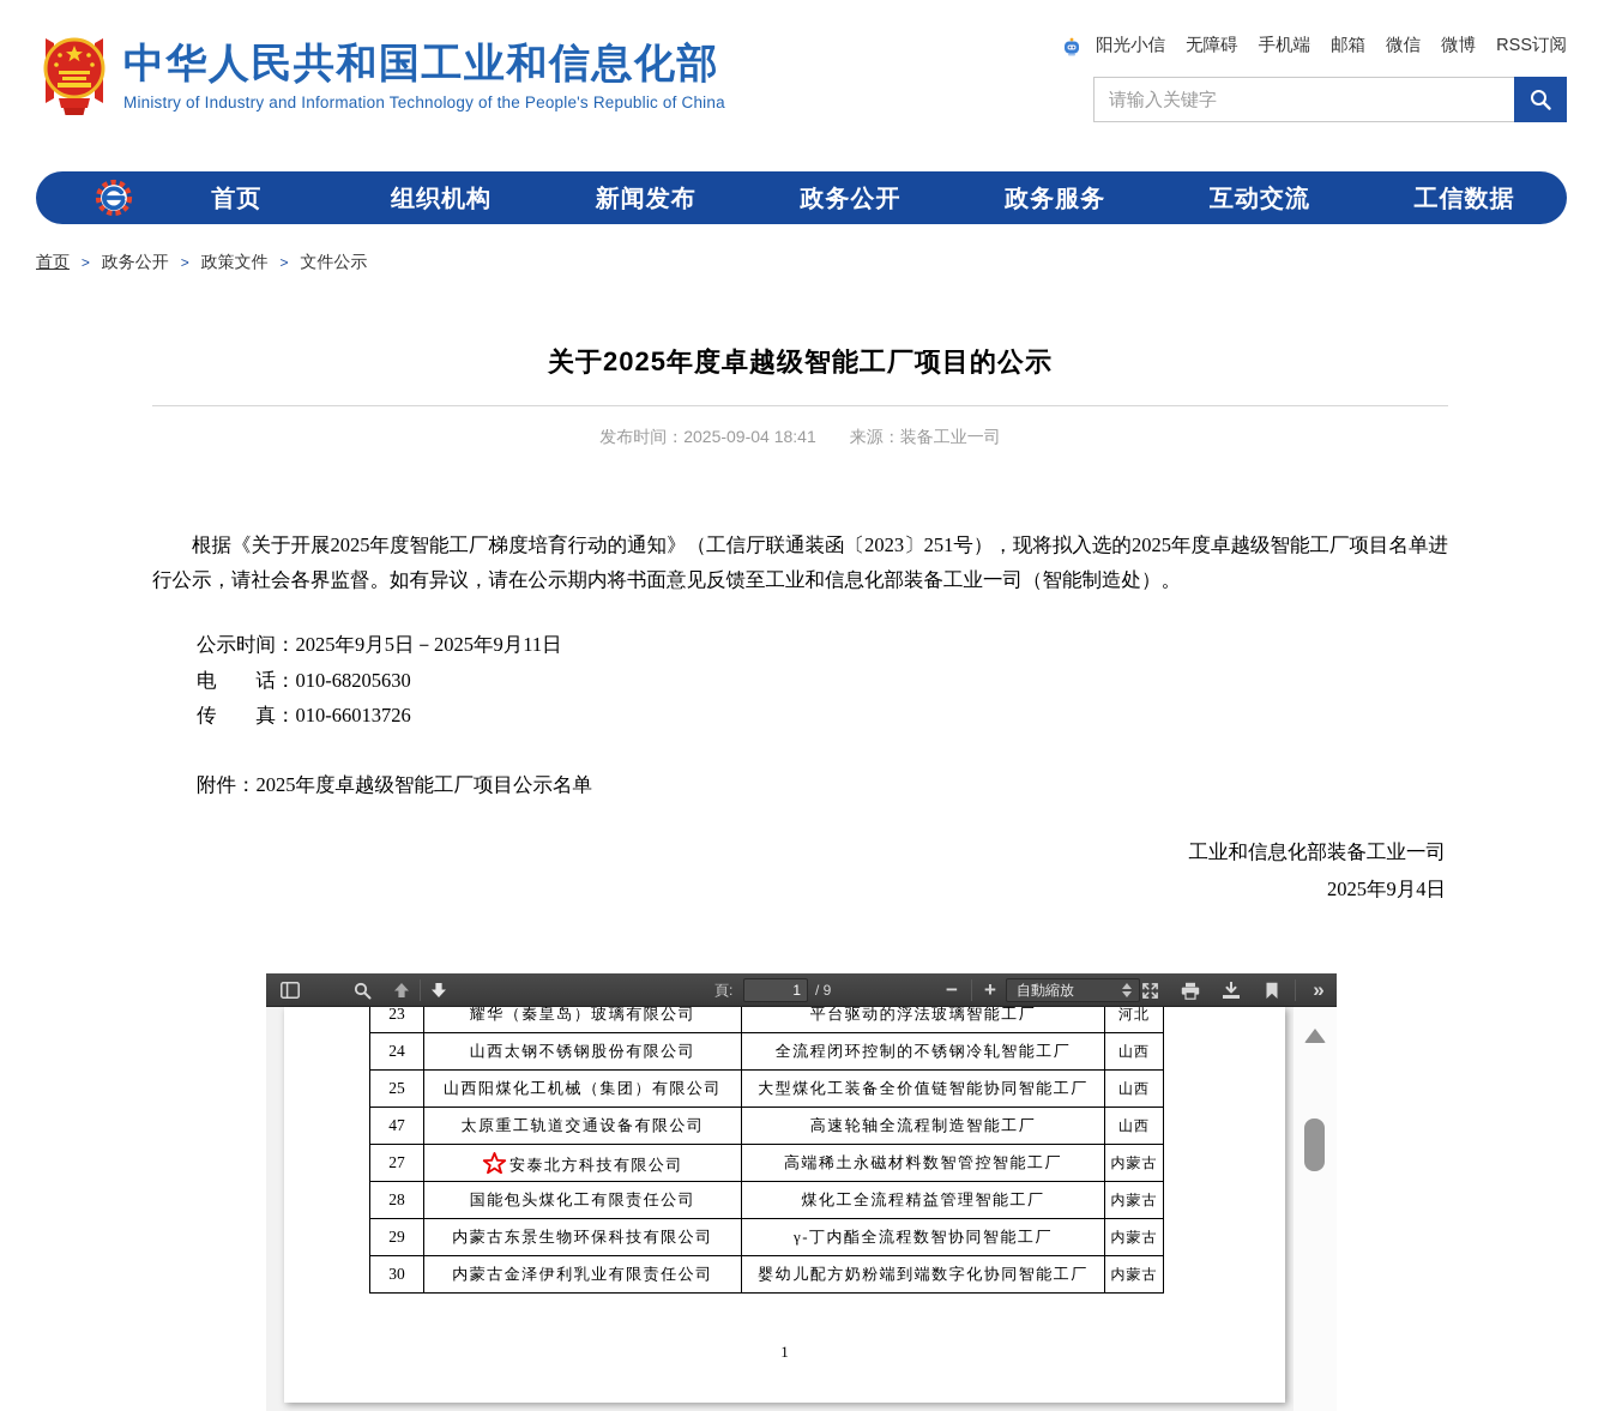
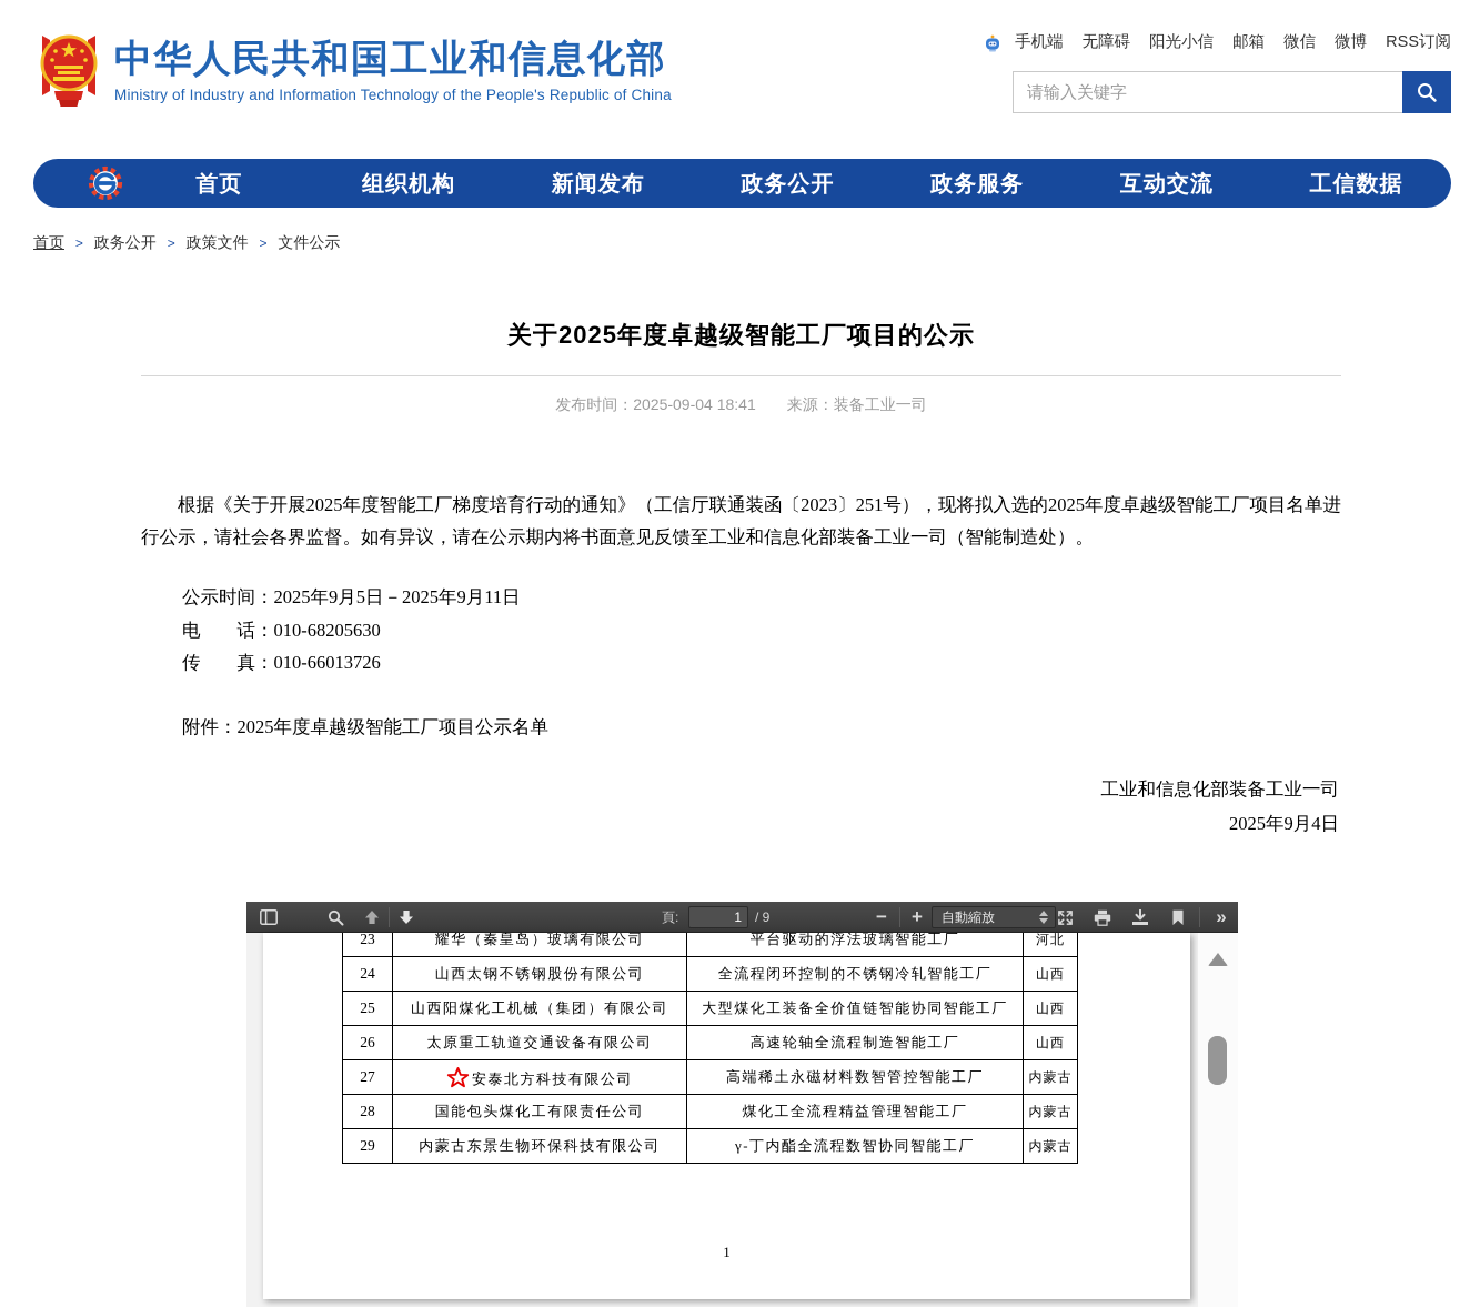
  中华人民共和国工业和信息化部
  Ministry of Industry and Information Technology of the People's Republic of China
- 阳光小信
+ 手机端
  无障碍
- 手机端
+ 阳光小信
  邮箱
  微信
  微博
  RSS订阅
  请输入关键字
  首页
  组织机构
  新闻发布
  政务公开
  政务服务
  互动交流
  工信数据
  首页 > 政务公开 > 政策文件 > 文件公示
  关于2025年度卓越级智能工厂项目的公示
  发布时间：2025-09-04 18:41 来源：装备工业一司
  根据《关于开展2025年度智能工厂梯度培育行动的通知》（工信厅联通装函〔2023〕251号），现将拟入选的2025年度卓越级智能工厂项目名单进行公示，请社会各界监督。如有异议，请在公示期内将书面意见反馈至工业和信息化部装备工业一司（智能制造处）。
  公示时间：2025年9月5日－2025年9月11日
  电 话：010-68205630
  传 真：010-66013726
  附件：2025年度卓越级智能工厂项目公示名单
  工业和信息化部装备工业一司
  2025年9月4日
  頁:
  1
  / 9
  −
  +
  自動縮放
  »
  23	耀华（秦皇岛）玻璃有限公司	平台驱动的浮法玻璃智能工厂	河北
  24	山西太钢不锈钢股份有限公司	全流程闭环控制的不锈钢冷轧智能工厂	山西
  25	山西阳煤化工机械（集团）有限公司	大型煤化工装备全价值链智能协同智能工厂	山西
- 47	太原重工轨道交通设备有限公司	高速轮轴全流程制造智能工厂	山西
+ 26	太原重工轨道交通设备有限公司	高速轮轴全流程制造智能工厂	山西
  27	安泰北方科技有限公司	高端稀土永磁材料数智管控智能工厂	内蒙古
  28	国能包头煤化工有限责任公司	煤化工全流程精益管理智能工厂	内蒙古
  29	内蒙古东景生物环保科技有限公司	γ-丁内酯全流程数智协同智能工厂	内蒙古
- 30	内蒙古金泽伊利乳业有限责任公司	婴幼儿配方奶粉端到端数字化协同智能工厂	内蒙古
  1
